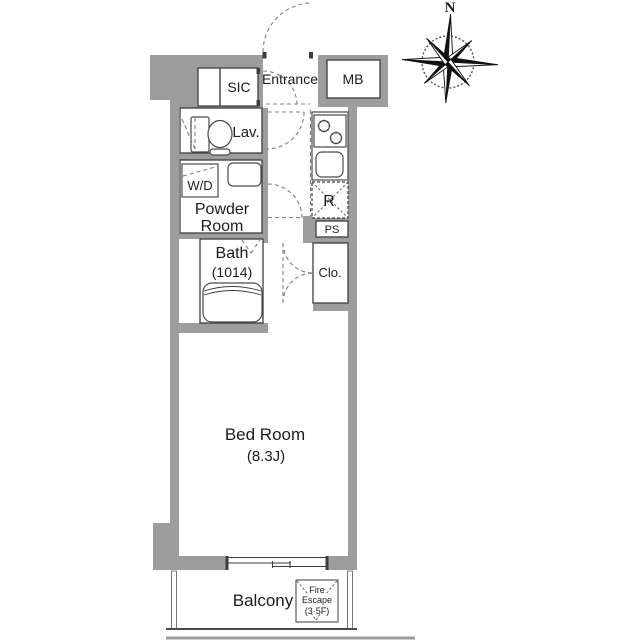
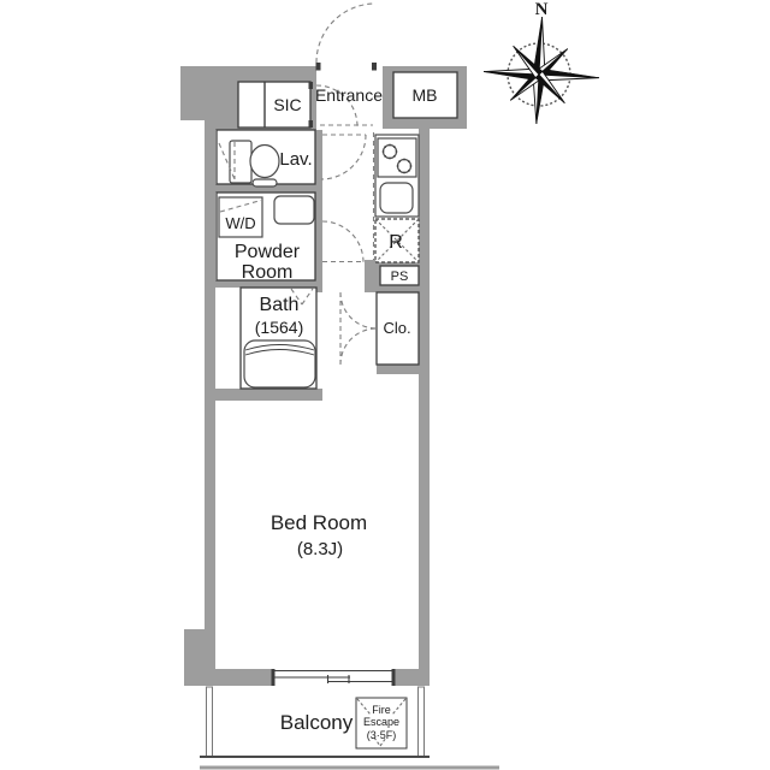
  N
  SIC
  Entrance
  MB
  Lav.
  W/D
  Powder
  Room
  Bath
- (1014)
+ (1564)
  R
  PS
  Clo.
  Bed Room
  (8.3J)
  Balcony
  Fire
  Escape
  (3·5F)
